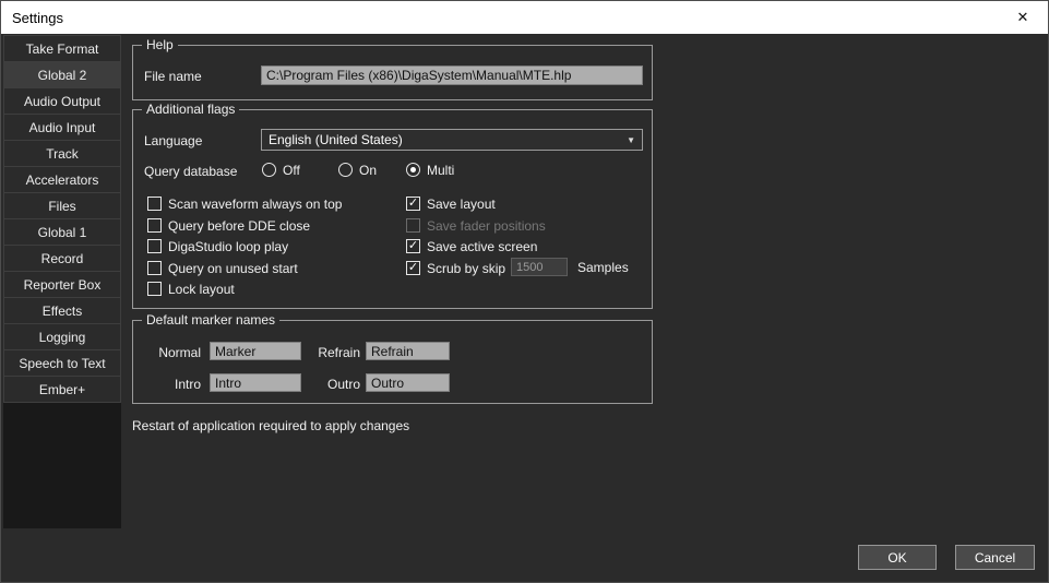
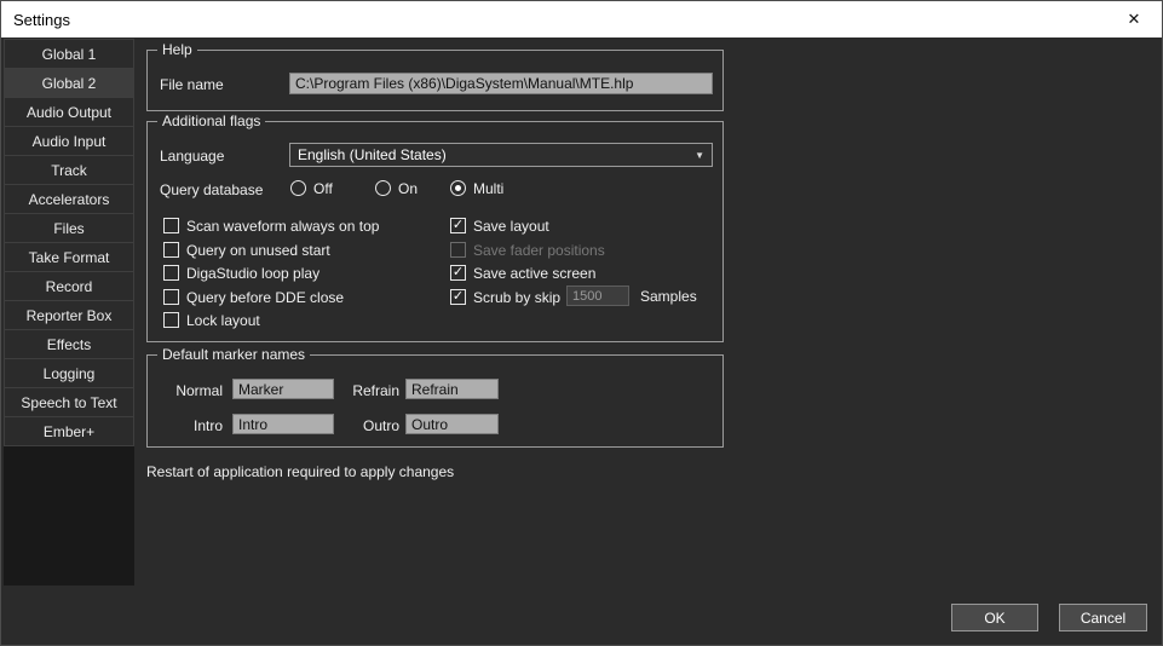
  Settings
  ✕
- Take Format
+ Global 1
  Global 2
  Audio Output
  Audio Input
  Track
  Accelerators
  Files
- Global 1
+ Take Format
  Record
  Reporter Box
  Effects
  Logging
  Speech to Text
  Ember+
  Help
  File name
  C:\Program Files (x86)\DigaSystem\Manual\MTE.hlp
  Additional flags
  Language
  English (United States)
  ▼
  Query database
  Off
  On
  Multi
  Scan waveform always on top
- Query before DDE close
+ Query on unused start
  DigaStudio loop play
- Query on unused start
+ Query before DDE close
  Lock layout
  ✓
  Save layout
  Save fader positions
  ✓
  Save active screen
  ✓
  Scrub by skip
  1500
  Samples
  Default marker names
  Normal
  Marker
  Refrain
  Refrain
  Intro
  Intro
  Outro
  Outro
  Restart of application required to apply changes
  OK
  Cancel
